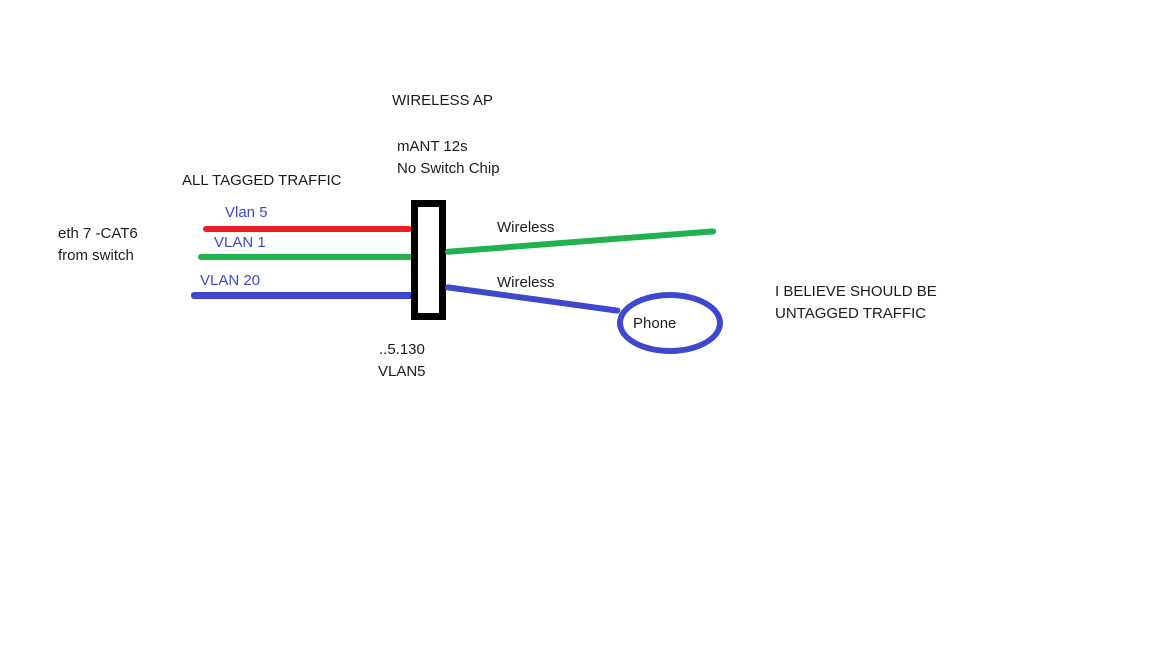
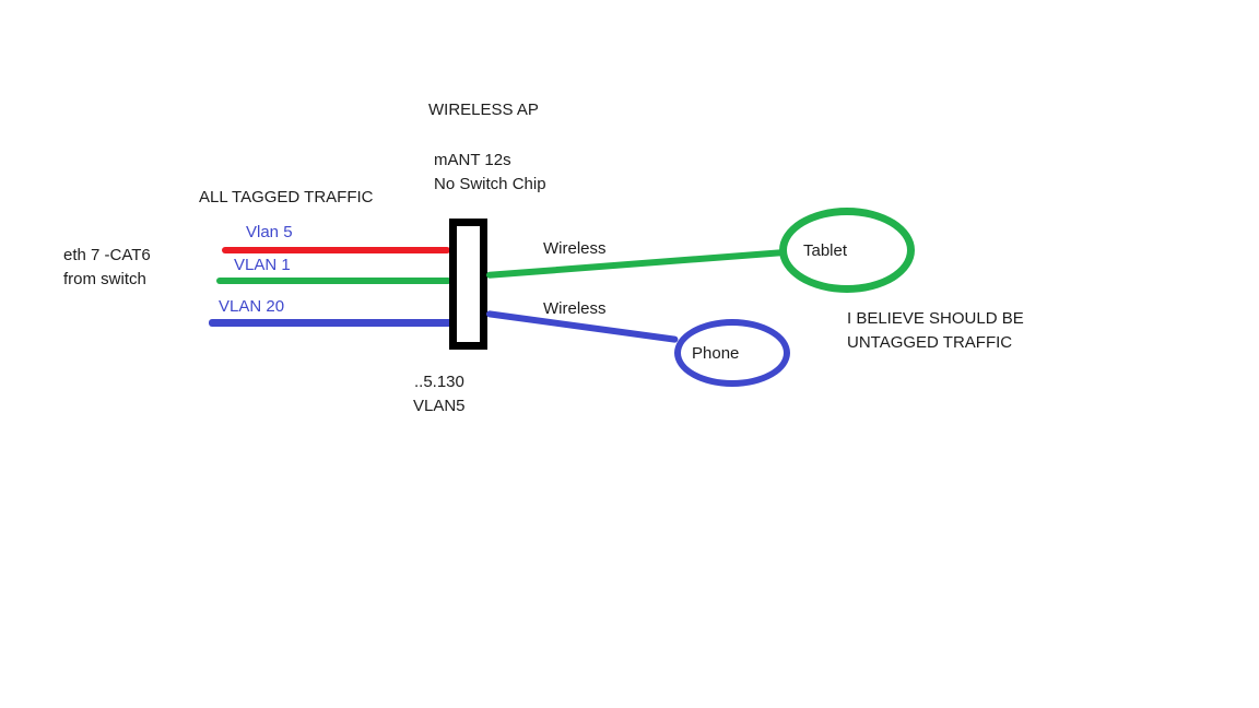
  WIRELESS AP
  mANT 12s
  No Switch Chip
  ALL TAGGED TRAFFIC
  eth 7 -CAT6
  from switch
  Vlan 5
  VLAN 1
  VLAN 20
  ..5.130
  VLAN5
  Wireless
  Wireless
+ Tablet
  Phone
  I BELIEVE SHOULD BE
  UNTAGGED TRAFFIC
